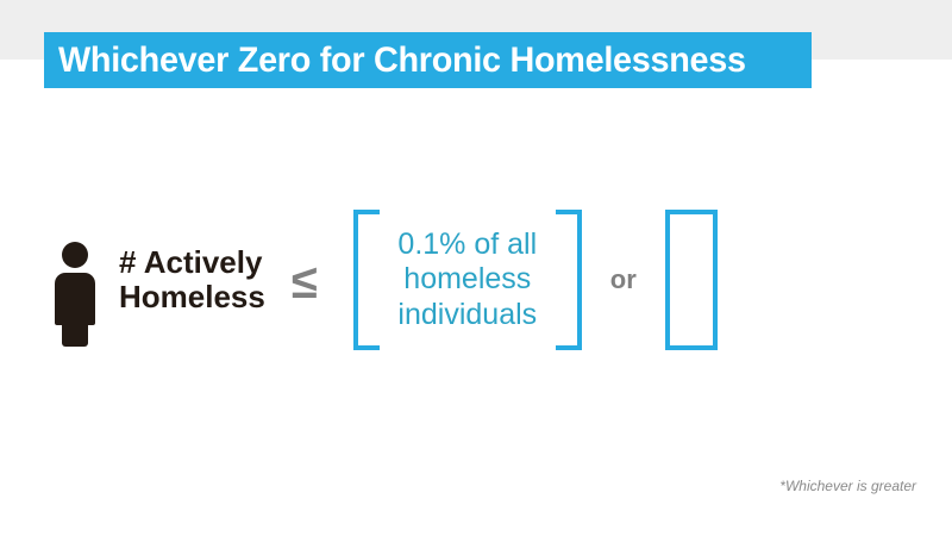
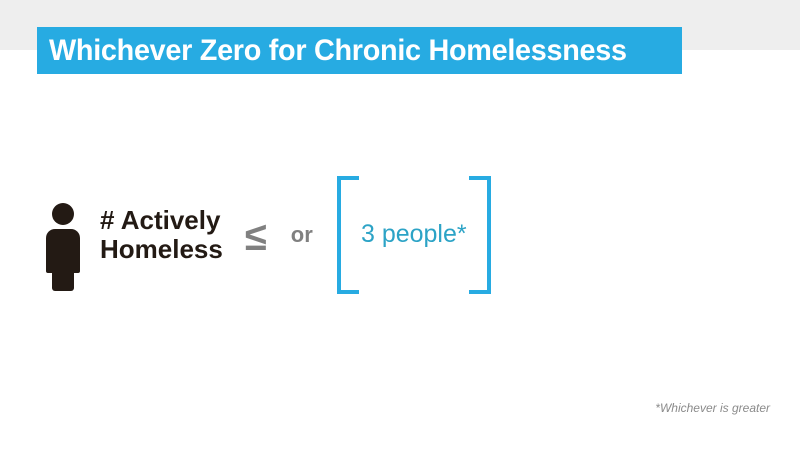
  Whichever Zero for Chronic Homelessness
  # Actively
  Homeless
  ≤
- 0.1% of all
- homeless
- individuals
  or
+ 3 people*
  *Whichever is greater
